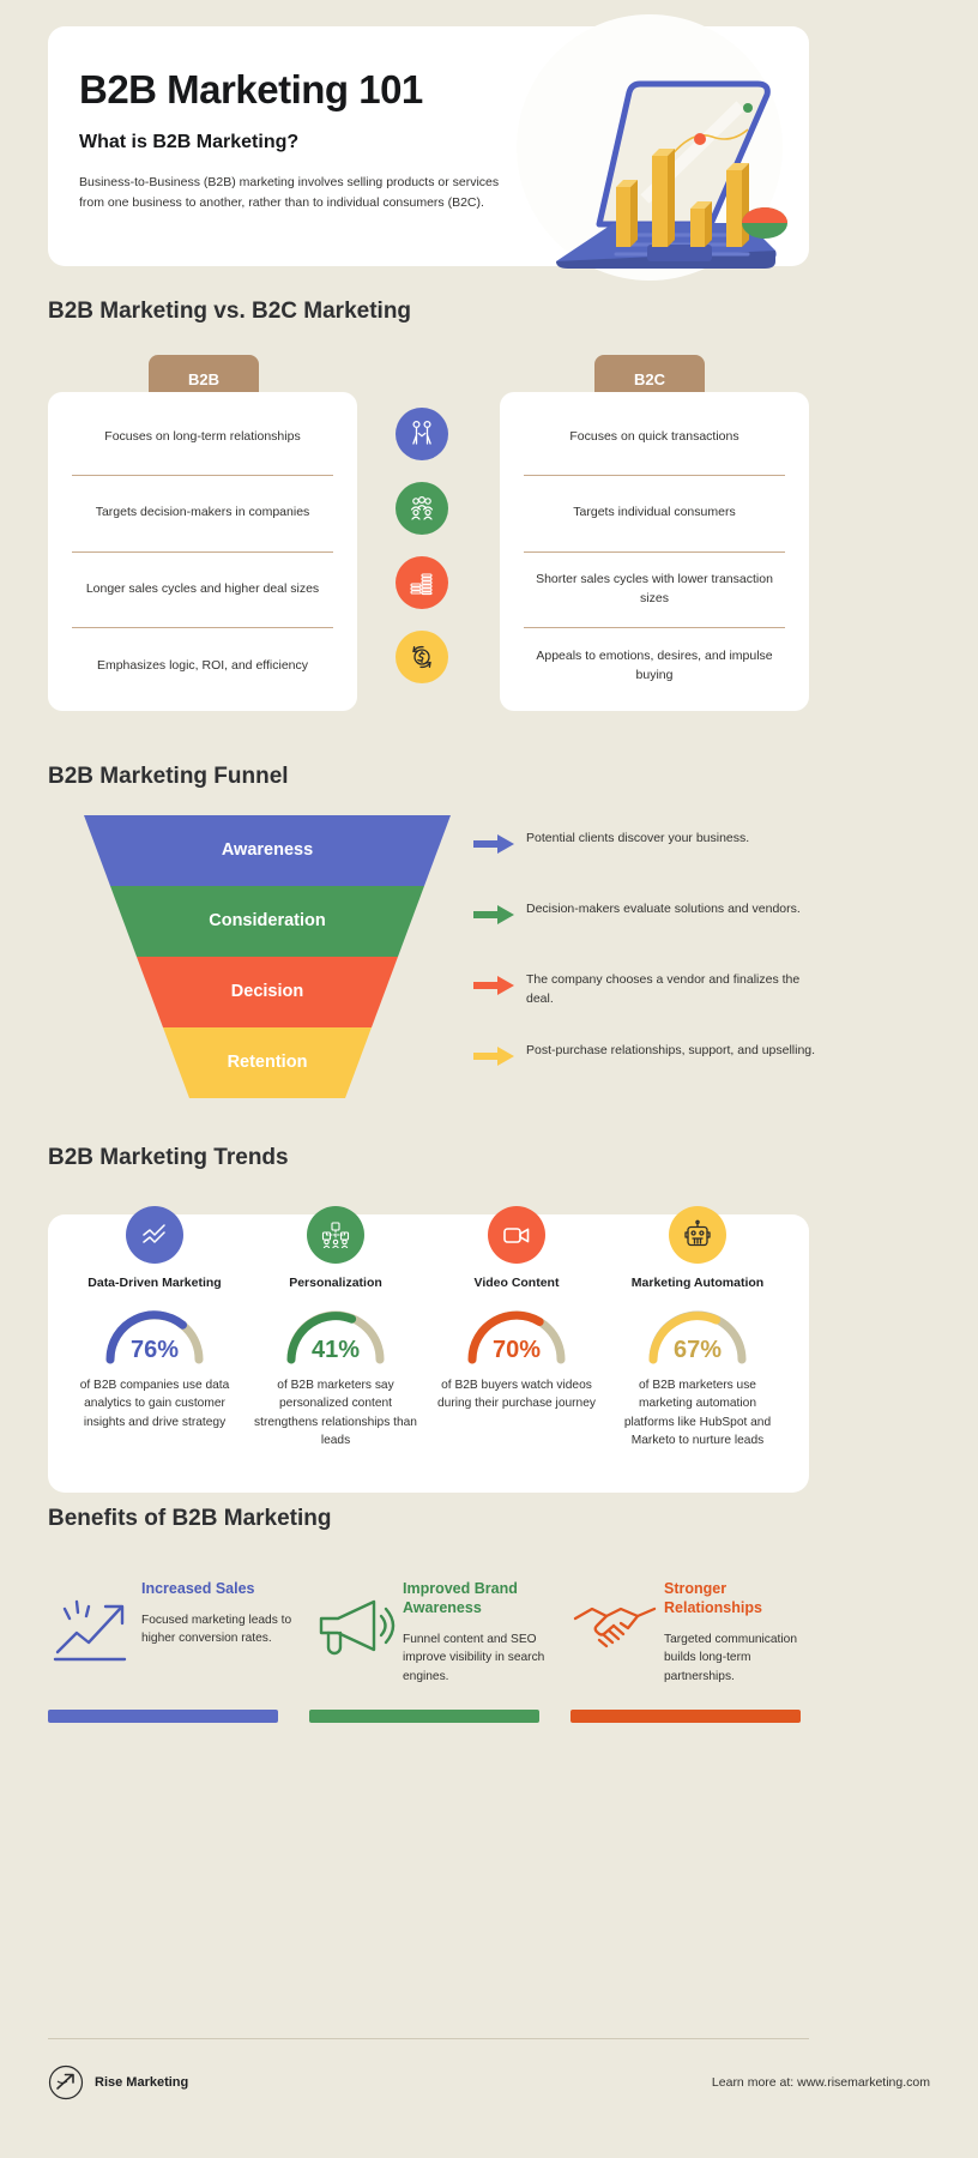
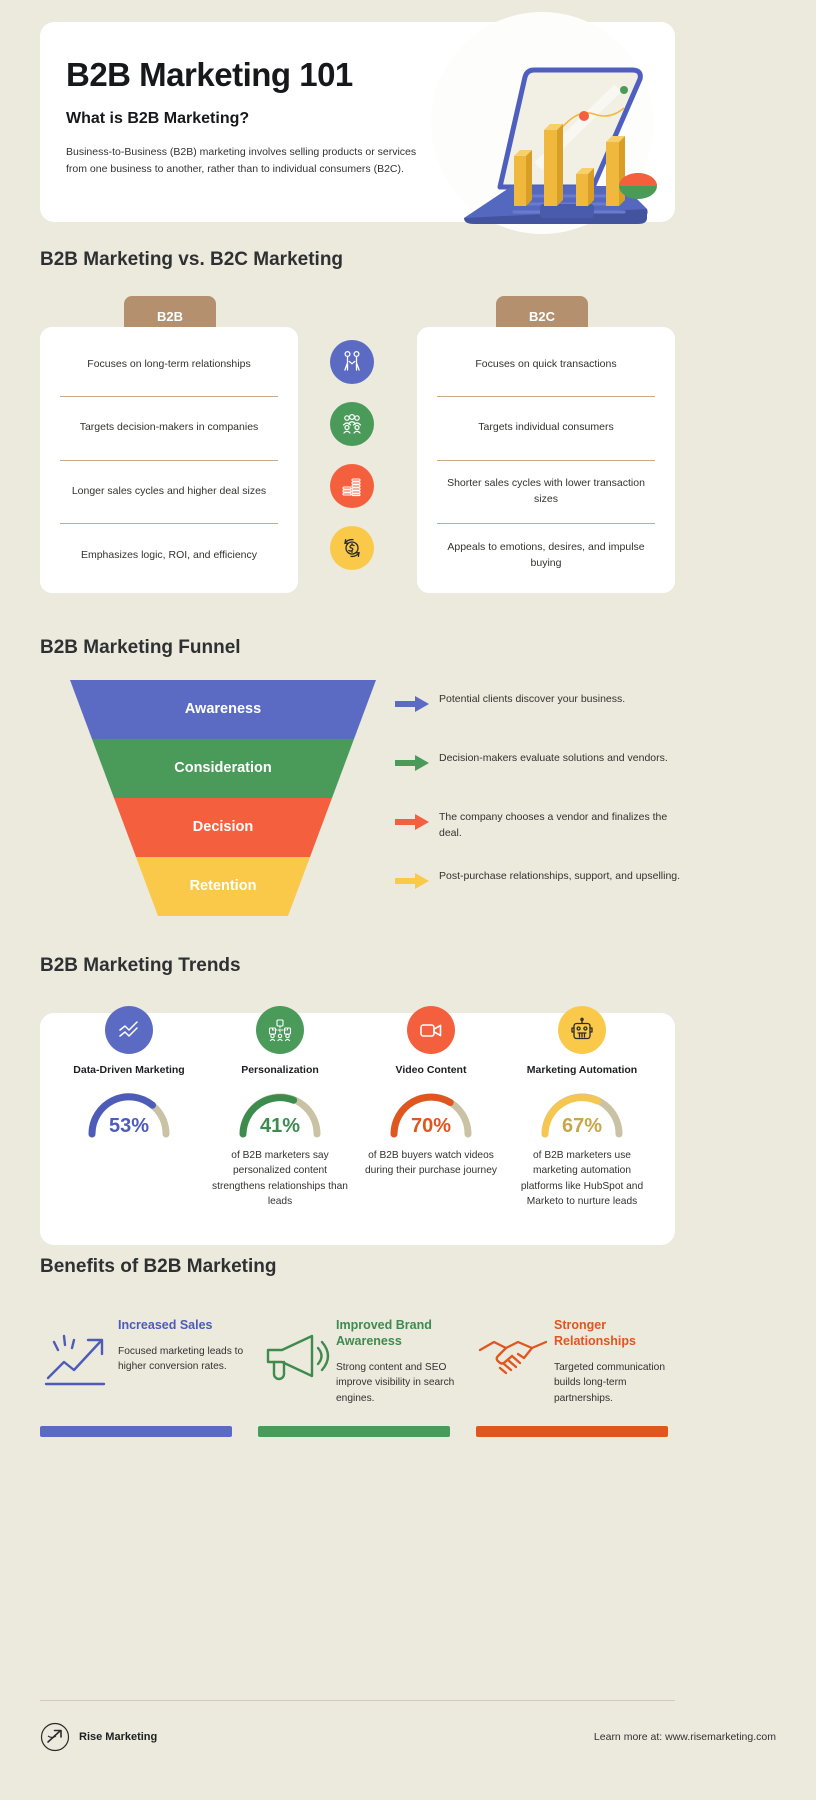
  B2B Marketing 101
  What is B2B Marketing?
  Business-to-Business (B2B) marketing involves selling products or services from one business to another, rather than to individual consumers (B2C).
  B2B Marketing vs. B2C Marketing
  B2B
  B2C
  Focuses on long-term relationships
  Targets decision-makers in companies
  Longer sales cycles and higher deal sizes
  Emphasizes logic, ROI, and efficiency
  Focuses on quick transactions
  Targets individual consumers
  Shorter sales cycles with lower transaction sizes
  Appeals to emotions, desires, and impulse buying
  B2B Marketing Funnel
  Awareness
  Consideration
  Decision
  Retention
  Potential clients discover your business.
  Decision-makers evaluate solutions and vendors.
  The company chooses a vendor and finalizes the deal.
  Post-purchase relationships, support, and upselling.
  B2B Marketing Trends
  Data-Driven Marketing
- 76%
+ 53%
- of B2B companies use data analytics to gain customer insights and drive strategy
  Personalization
  41%
  of B2B marketers say personalized content strengthens relationships than leads
  Video Content
  70%
  of B2B buyers watch videos during their purchase journey
  Marketing Automation
  67%
  of B2B marketers use marketing automation platforms like HubSpot and Marketo to nurture leads
  Benefits of B2B Marketing
  Increased Sales
  Focused marketing leads to higher conversion rates.
  Improved Brand Awareness
- Funnel content and SEO improve visibility in search engines.
+ Strong content and SEO improve visibility in search engines.
  Stronger Relationships
  Targeted communication builds long-term partnerships.
  Rise Marketing
  Learn more at: www.risemarketing.com
